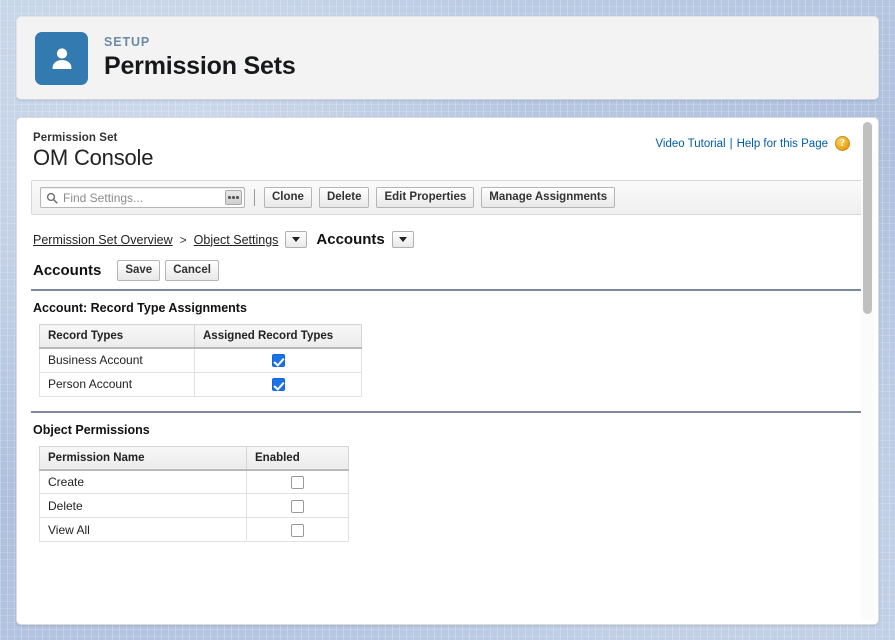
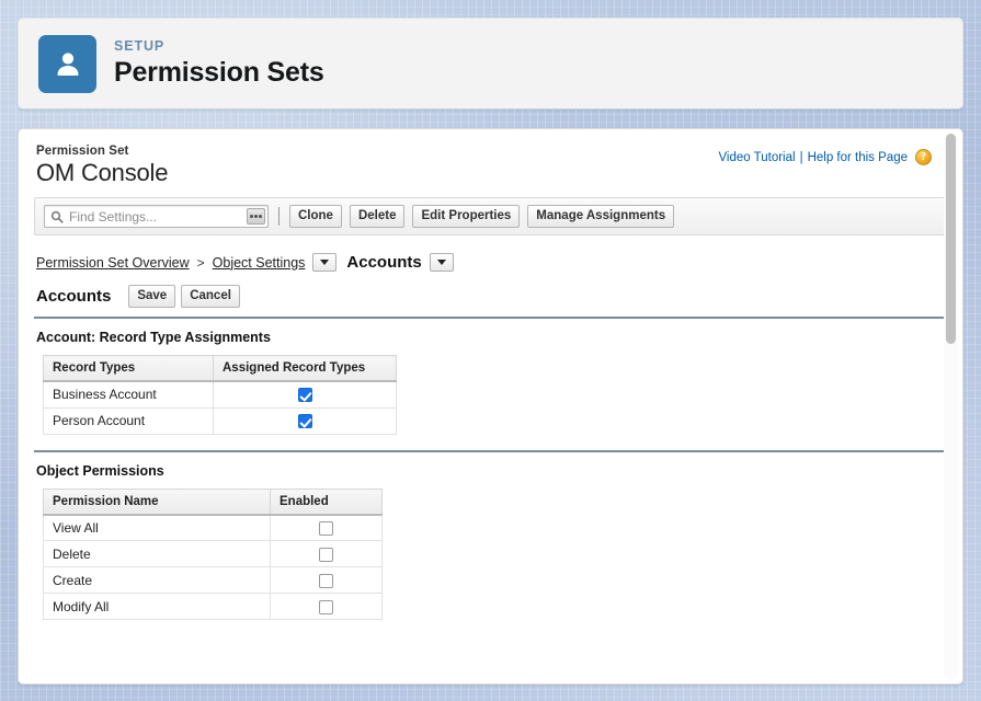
  SETUP
  Permission Sets
  Permission Set
  OM Console
  Video Tutorial
  |
  Help for this Page
  ?
  Find Settings...
  Clone
  Delete
  Edit Properties
  Manage Assignments
  Permission Set Overview
  >
  Object Settings
  Accounts
  Accounts
  Save
  Cancel
  Account: Record Type Assignments
  Record Types	Assigned Record Types
  Business Account
  Person Account
  Object Permissions
  Permission Name	Enabled
- Create
+ View All
  Delete
- View All
+ Create
+ Modify All
